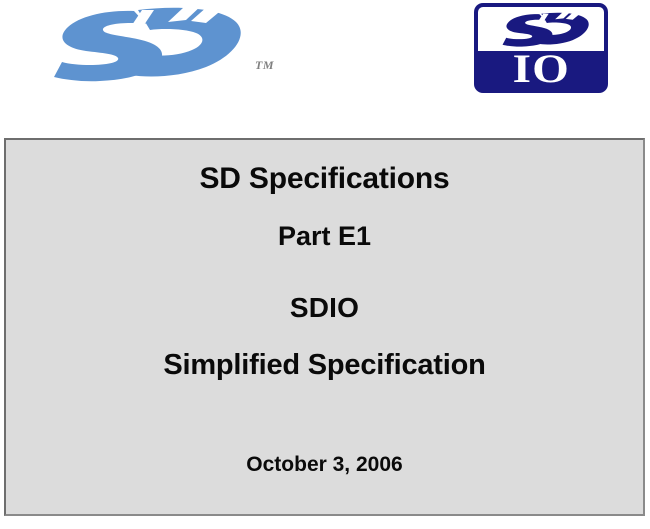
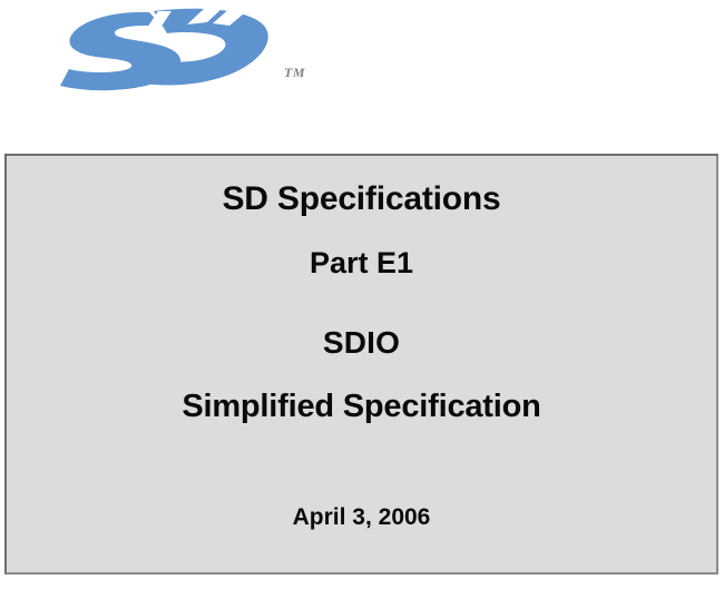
  TM
- IO
  SD Specifications
  Part E1
  SDIO
  Simplified Specification
- October 3, 2006
+ April 3, 2006
